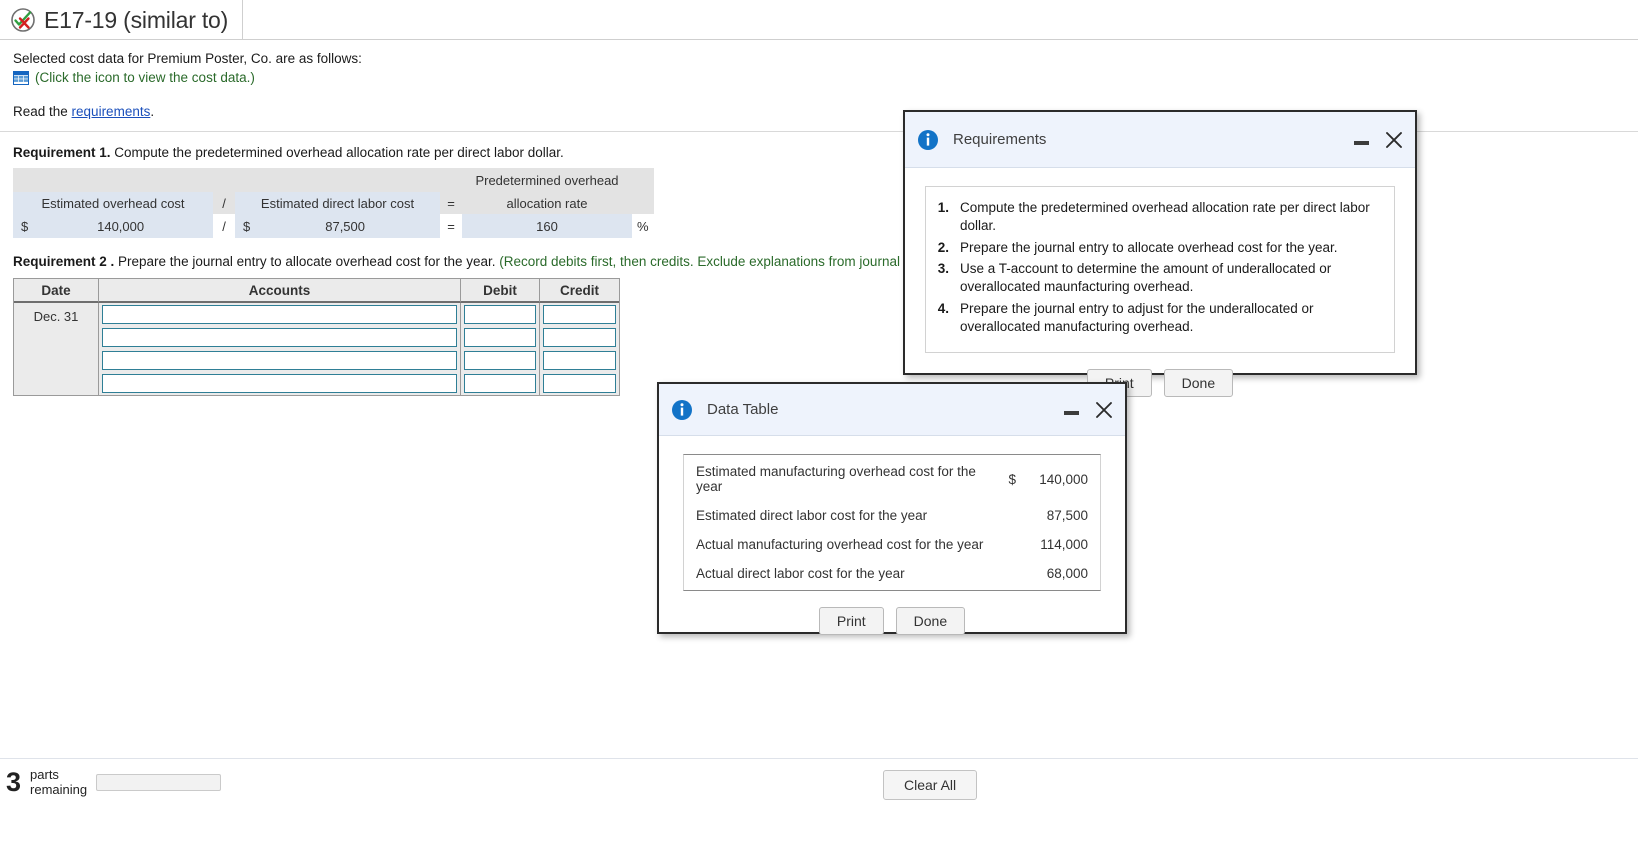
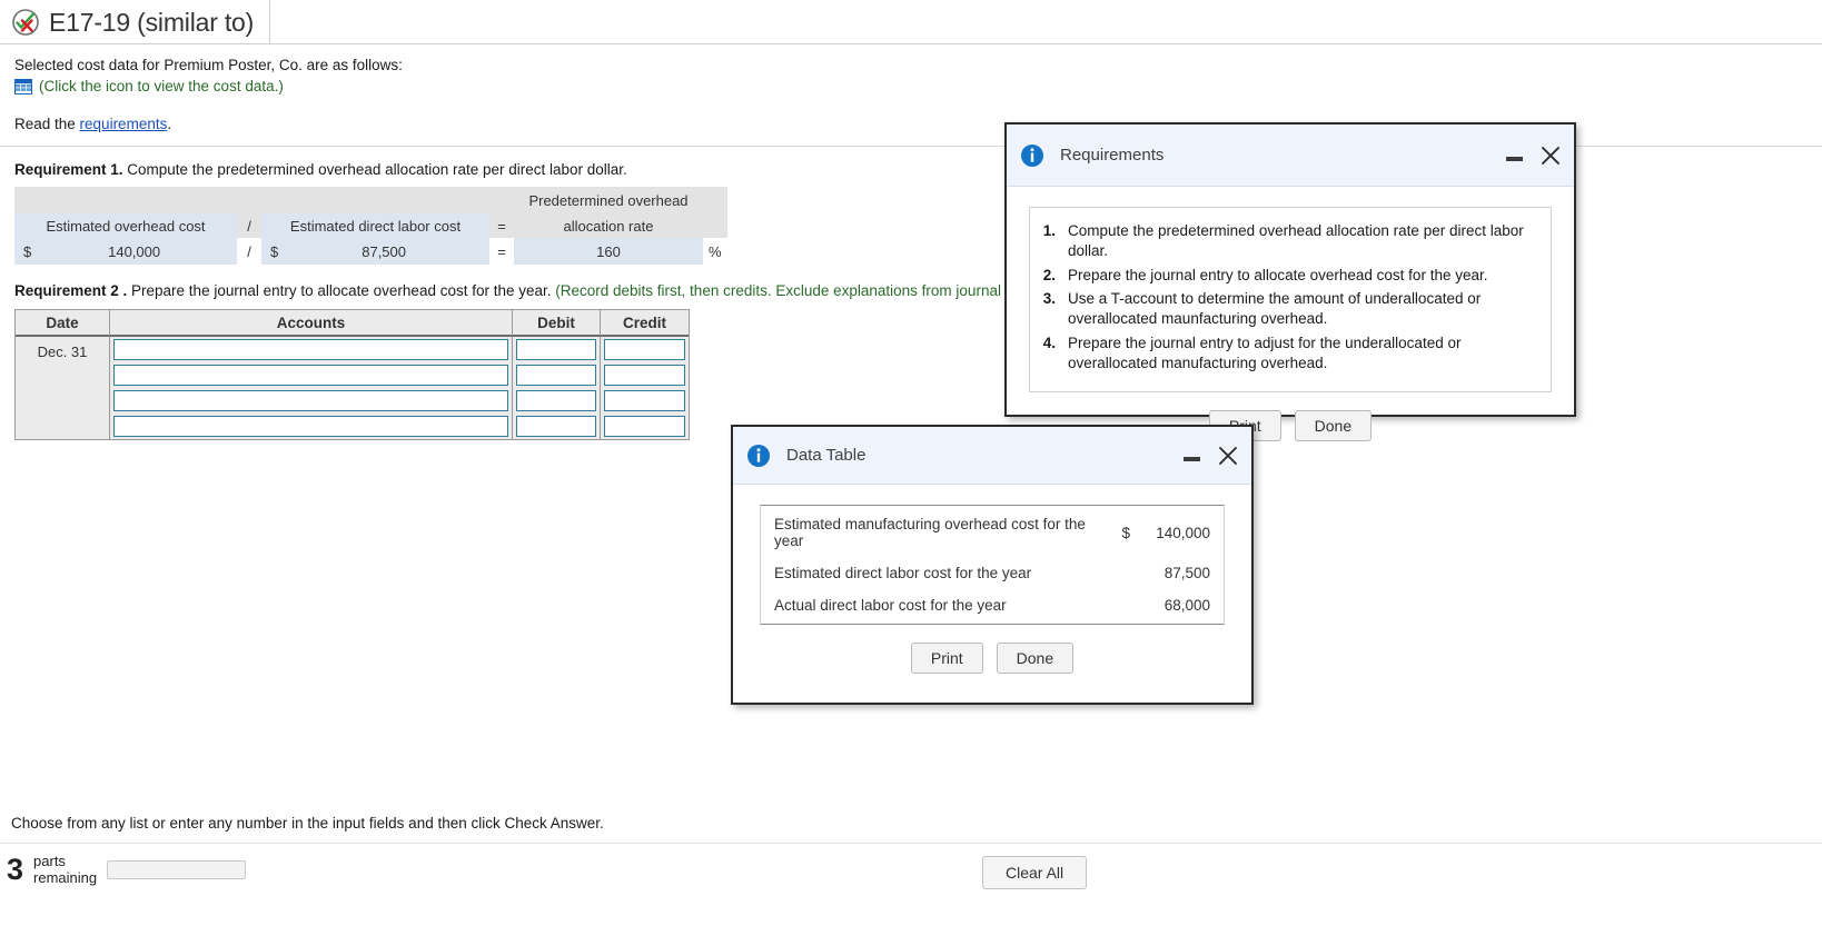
  E17-19 (similar to)
  Selected cost data for Premium Poster, Co. are as follows:
  (Click the icon to view the cost data.)
  Read the requirements.
  Requirement 1. Compute the predetermined overhead allocation rate per direct labor dollar.
  				Predetermined overhead
  Estimated overhead cost	/	Estimated direct labor cost	=	allocation rate
  $ 140,000	/	$ 87,500	=	160	%
  Requirement 2 . Prepare the journal entry to allocate overhead cost for the year. (Record debits first, then credits. Exclude explanations from journal
  Date	Accounts	Debit	Credit
  Dec. 31
  Requirements
  1.
  Compute the predetermined overhead allocation rate per direct labor dollar.
  2.
  Prepare the journal entry to allocate overhead cost for the year.
  3.
  Use a T-account to determine the amount of underallocated or overallocated maunfacturing overhead.
  4.
  Prepare the journal entry to adjust for the underallocated or overallocated manufacturing overhead.
  Done
  Data Table
  Estimated manufacturing overhead cost for the year	$	140,000
  Estimated direct labor cost for the year		87,500
- Actual manufacturing overhead cost for the year		114,000
  Actual direct labor cost for the year		68,000
  Print
  Done
+ Choose from any list or enter any number in the input fields and then click Check Answer.
  3
  parts
  remaining
  Clear All
